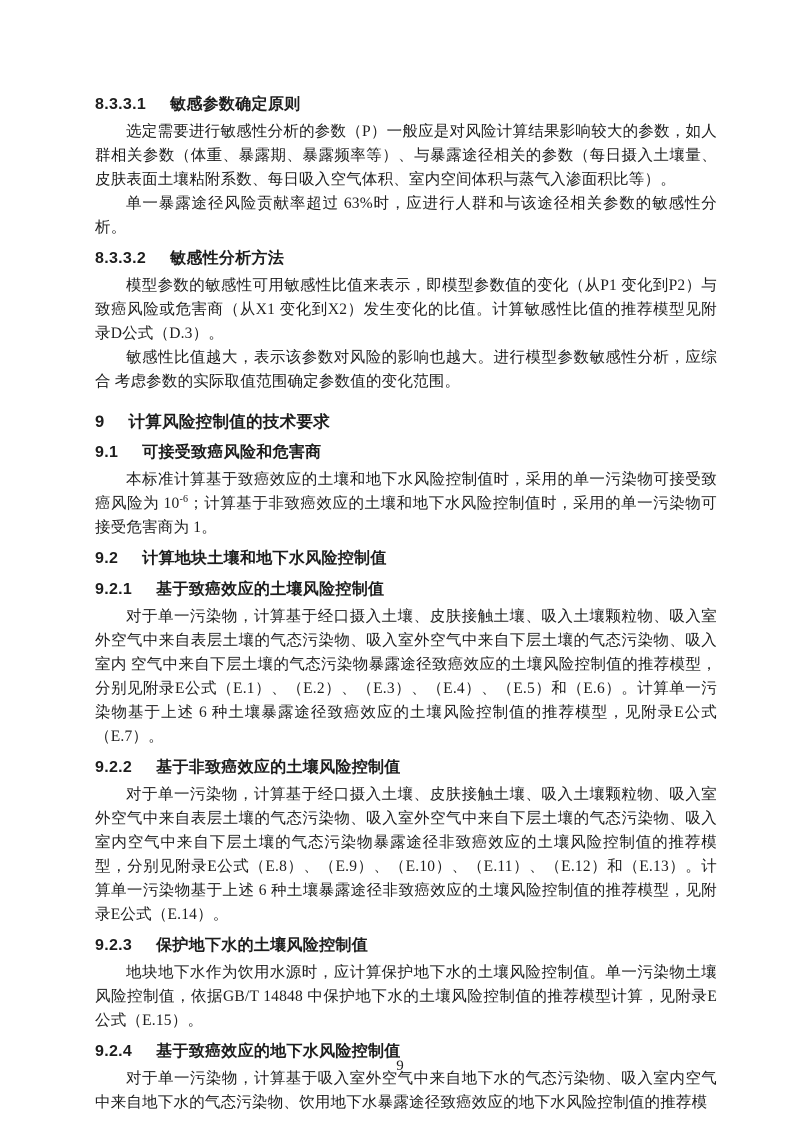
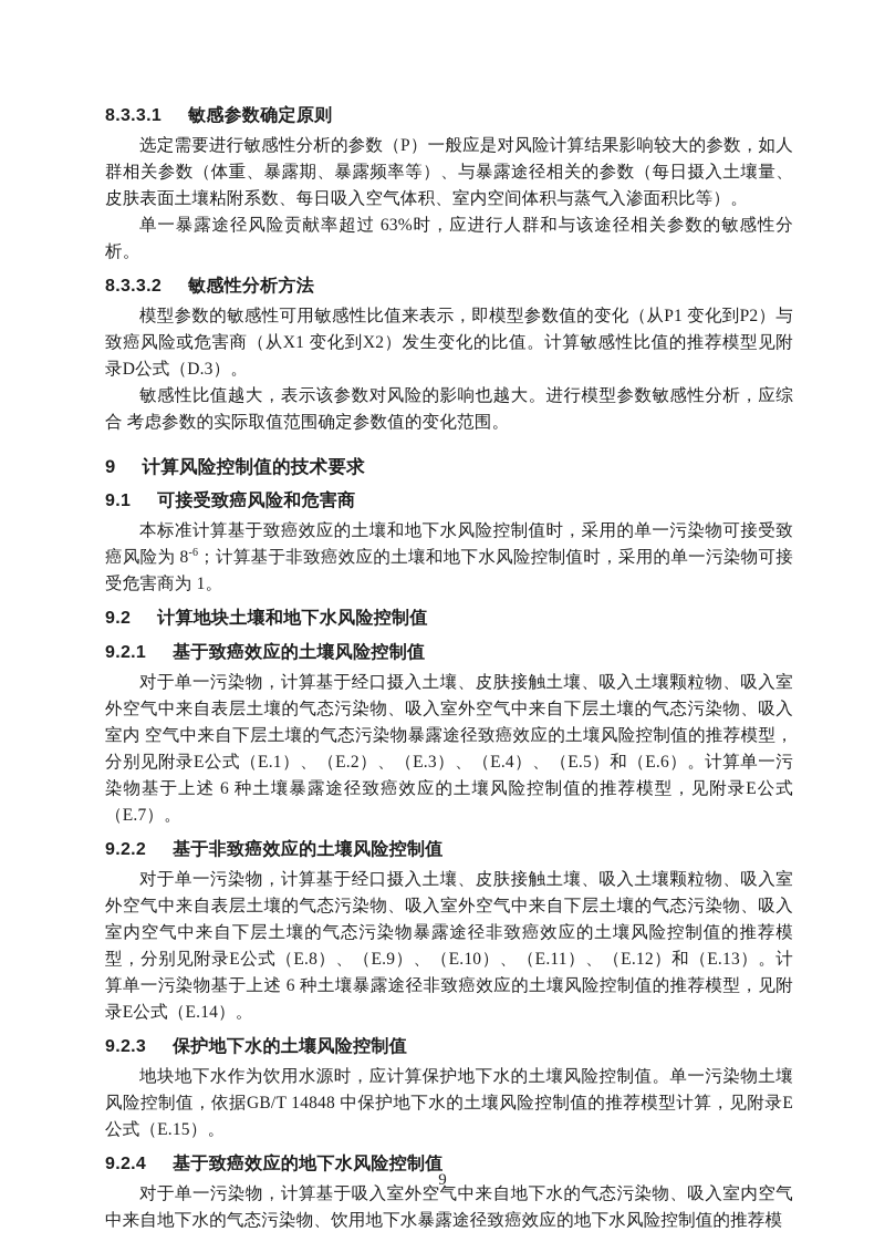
  8.3.3.1 敏感参数确定原则
  选定需要进行敏感性分析的参数（P）一般应是对风险计算结果影响较大的参数，如人群相关参数（体重、暴露期、暴露频率等）、与暴露途径相关的参数（每日摄入土壤量、皮肤表面土壤粘附系数、每日吸入空气体积、室内空间体积与蒸气入渗面积比等）。
  单一暴露途径风险贡献率超过 63%时，应进行人群和与该途径相关参数的敏感性分析。
  8.3.3.2 敏感性分析方法
  模型参数的敏感性可用敏感性比值来表示，即模型参数值的变化（从P1 变化到P2）与致癌风险或危害商（从X1 变化到X2）发生变化的比值。计算敏感性比值的推荐模型见附录D公式（D.3）。
  敏感性比值越大，表示该参数对风险的影响也越大。进行模型参数敏感性分析，应综合 考虑参数的实际取值范围确定参数值的变化范围。
  9 计算风险控制值的技术要求
  9.1 可接受致癌风险和危害商
- 本标准计算基于致癌效应的土壤和地下水风险控制值时，采用的单一污染物可接受致癌风险为 10-6；计算基于非致癌效应的土壤和地下水风险控制值时，采用的单一污染物可接受危害商为 1。
+ 本标准计算基于致癌效应的土壤和地下水风险控制值时，采用的单一污染物可接受致癌风险为 8-6；计算基于非致癌效应的土壤和地下水风险控制值时，采用的单一污染物可接受危害商为 1。
  9.2 计算地块土壤和地下水风险控制值
  9.2.1 基于致癌效应的土壤风险控制值
  对于单一污染物，计算基于经口摄入土壤、皮肤接触土壤、吸入土壤颗粒物、吸入室外空气中来自表层土壤的气态污染物、吸入室外空气中来自下层土壤的气态污染物、吸入室内 空气中来自下层土壤的气态污染物暴露途径致癌效应的土壤风险控制值的推荐模型，分别见附录E公式（E.1）、（E.2）、（E.3）、（E.4）、（E.5）和（E.6）。计算单一污染物基于上述 6 种土壤暴露途径致癌效应的土壤风险控制值的推荐模型，见附录E公式（E.7）。
  9.2.2 基于非致癌效应的土壤风险控制值
  对于单一污染物，计算基于经口摄入土壤、皮肤接触土壤、吸入土壤颗粒物、吸入室外空气中来自表层土壤的气态污染物、吸入室外空气中来自下层土壤的气态污染物、吸入室内空气中来自下层土壤的气态污染物暴露途径非致癌效应的土壤风险控制值的推荐模型，分别见附录E公式（E.8）、（E.9）、（E.10）、（E.11）、（E.12）和（E.13）。计算单一污染物基于上述 6 种土壤暴露途径非致癌效应的土壤风险控制值的推荐模型，见附录E公式（E.14）。
  9.2.3 保护地下水的土壤风险控制值
  地块地下水作为饮用水源时，应计算保护地下水的土壤风险控制值。单一污染物土壤风险控制值，依据GB/T 14848 中保护地下水的土壤风险控制值的推荐模型计算，见附录E公式（E.15）。
  9.2.4 基于致癌效应的地下水风险控制值
  对于单一污染物，计算基于吸入室外空气中来自地下水的气态污染物、吸入室内空气中来自地下水的气态污染物、饮用地下水暴露途径致癌效应的地下水风险控制值的推荐模
  9
